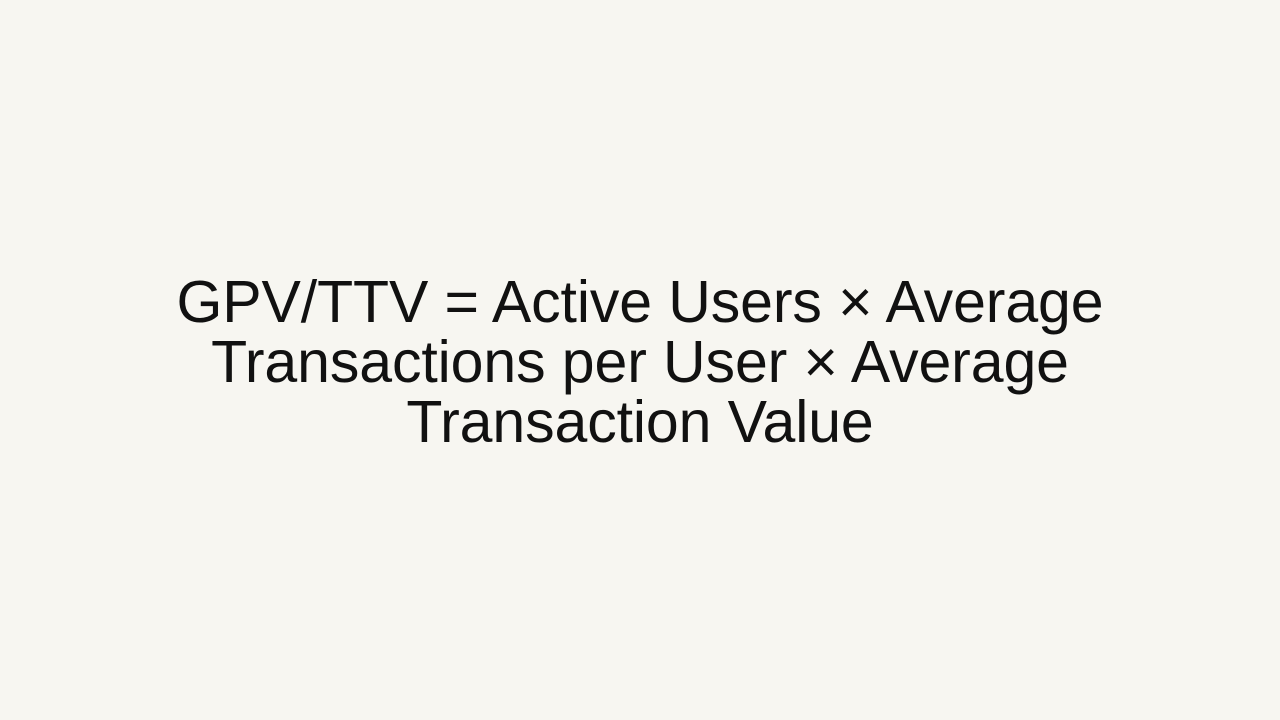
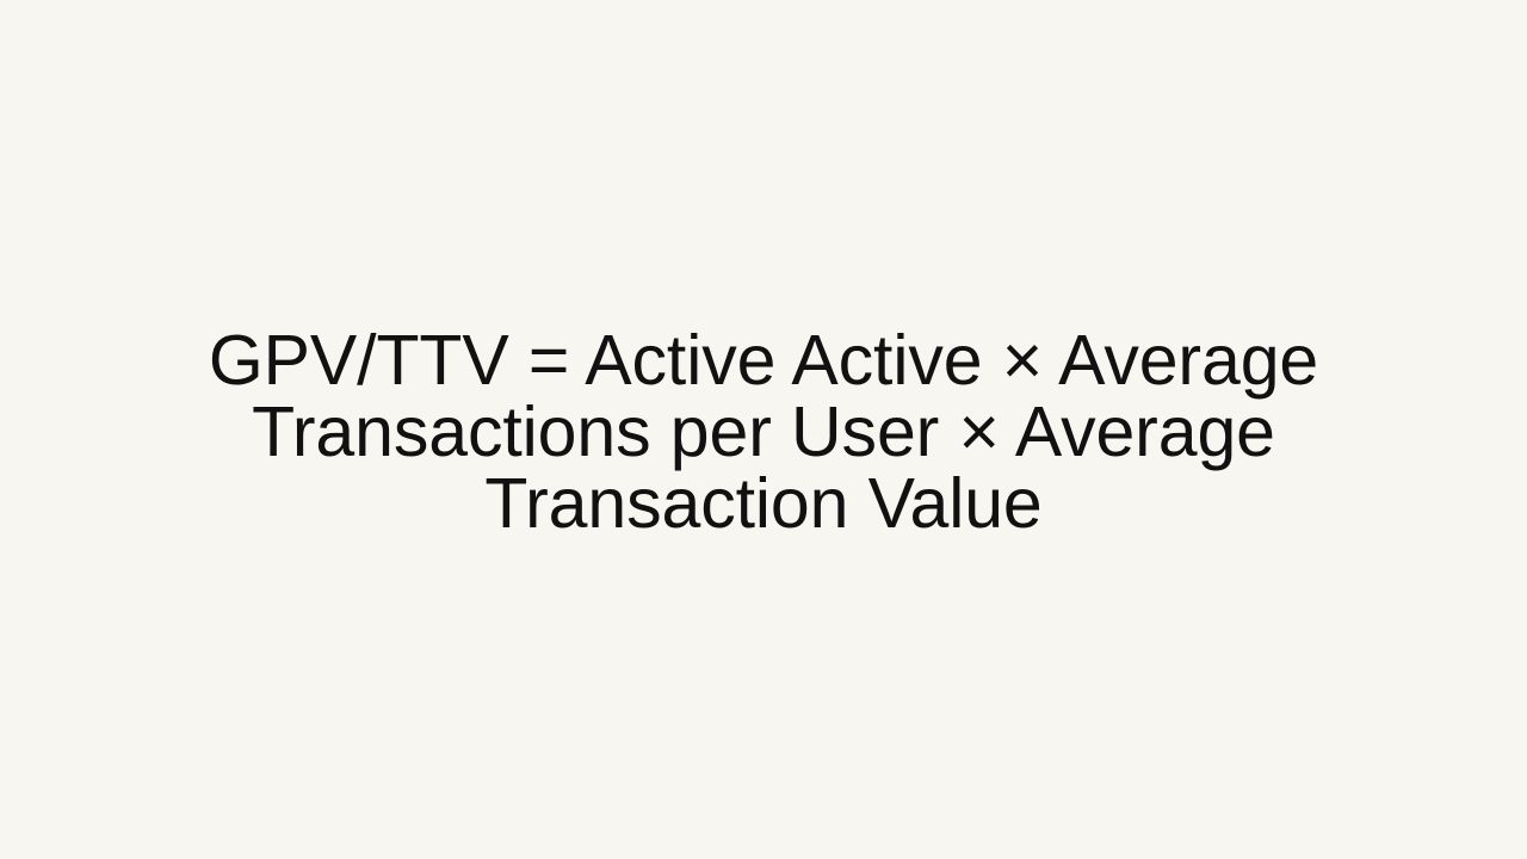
- GPV/TTV = Active Users × Average Transactions per User × Average Transaction Value
+ GPV/TTV = Active Active × Average Transactions per User × Average Transaction Value
